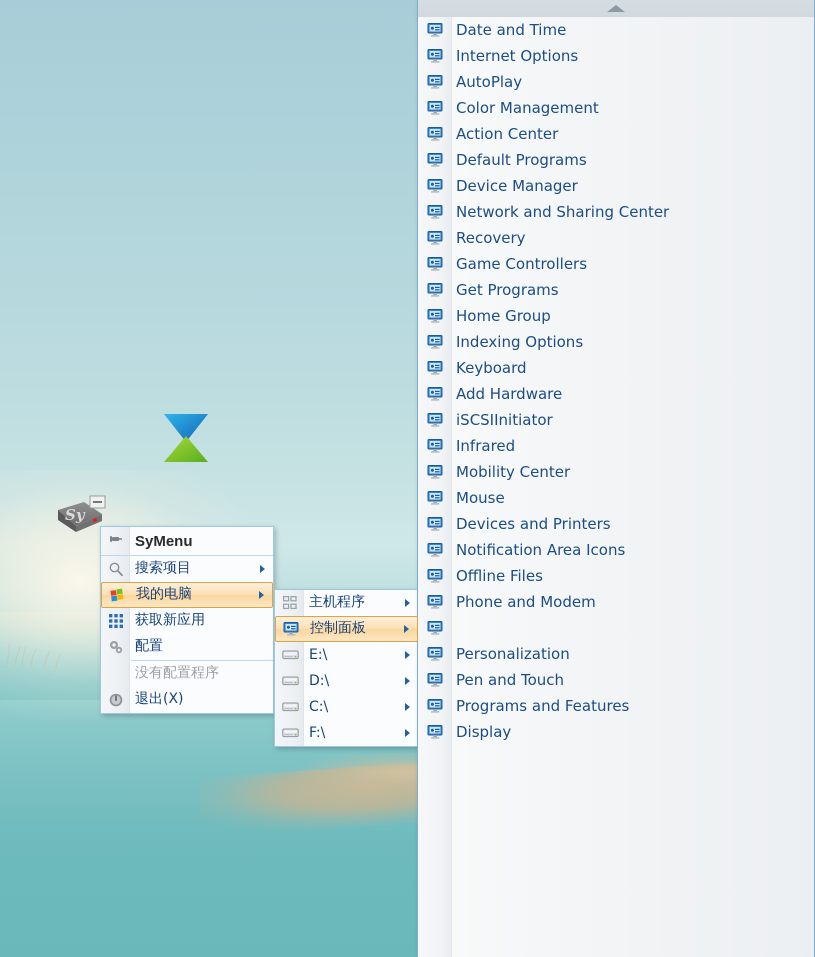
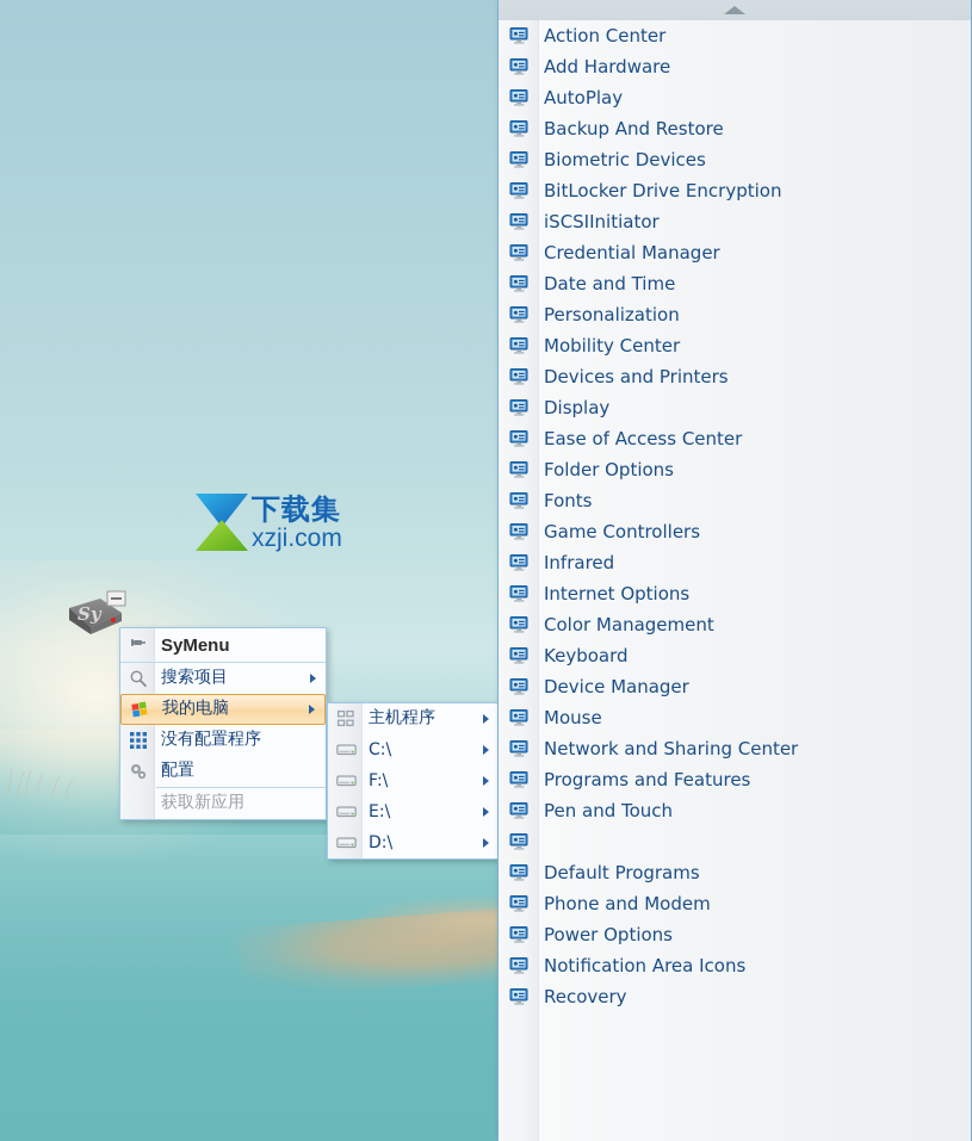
+ 下载集
+ xzji.com
  Sy
  SyMenu
  搜索项目
  我的电脑
- 获取新应用
+ 没有配置程序
  配置
- 没有配置程序
+ 获取新应用
- 退出(X)
  主机程序
- 控制面板
- E:\
+ C:\
- D:\
+ F:\
- C:\
+ E:\
- F:\
+ D:\
- Date and Time
+ Action Center
- Internet Options
+ Add Hardware
  AutoPlay
+ Backup And Restore
+ Biometric Devices
+ BitLocker Drive Encryption
- Color Management
+ iSCSIInitiator
+ Credential Manager
- Action Center
+ Date and Time
- Default Programs
+ Personalization
- Device Manager
+ Mobility Center
- Network and Sharing Center
+ Devices and Printers
- Recovery
+ Display
+ Ease of Access Center
+ Folder Options
+ Fonts
  Game Controllers
- Get Programs
- Home Group
- Indexing Options
- Keyboard
+ Infrared
- Add Hardware
+ Internet Options
- iSCSIInitiator
+ Color Management
- Infrared
+ Keyboard
- Mobility Center
+ Device Manager
  Mouse
- Devices and Printers
+ Network and Sharing Center
- Notification Area Icons
+ Programs and Features
- Offline Files
- Phone and Modem
+ Pen and Touch
- Personalization
+ Default Programs
- Pen and Touch
+ Phone and Modem
+ Power Options
- Programs and Features
+ Notification Area Icons
- Display
+ Recovery
